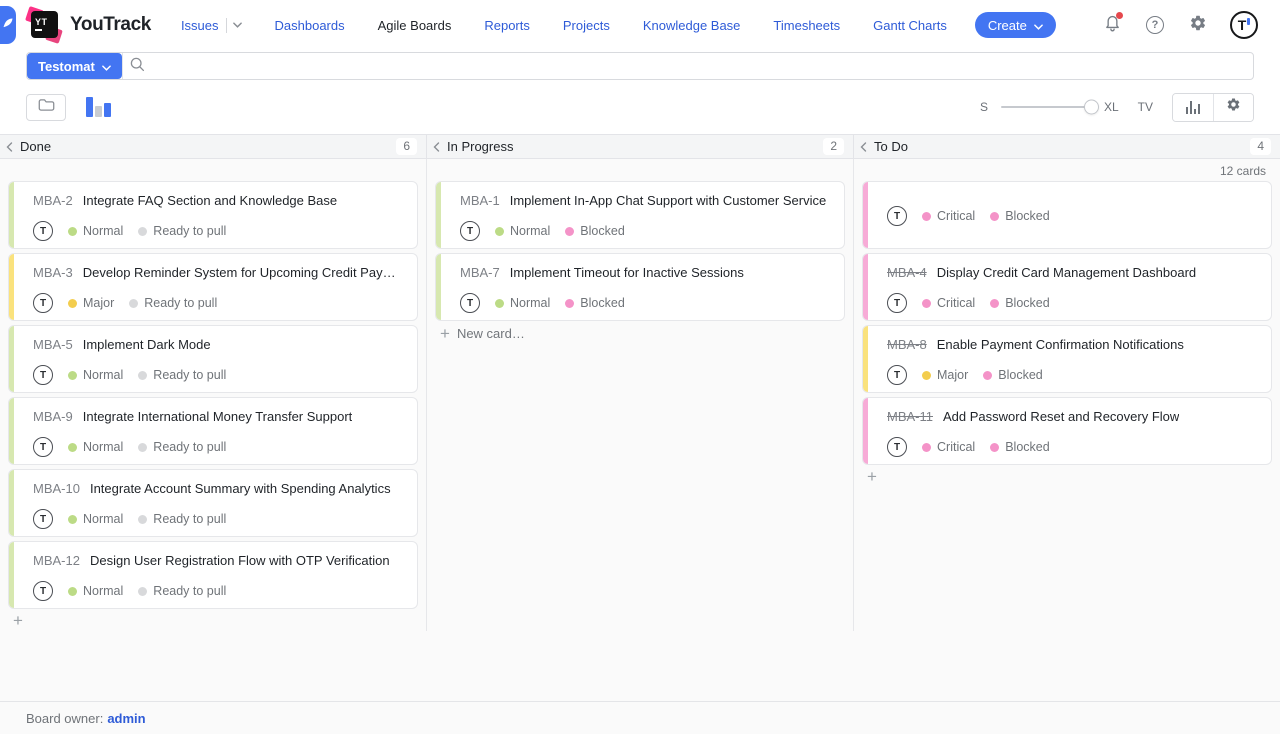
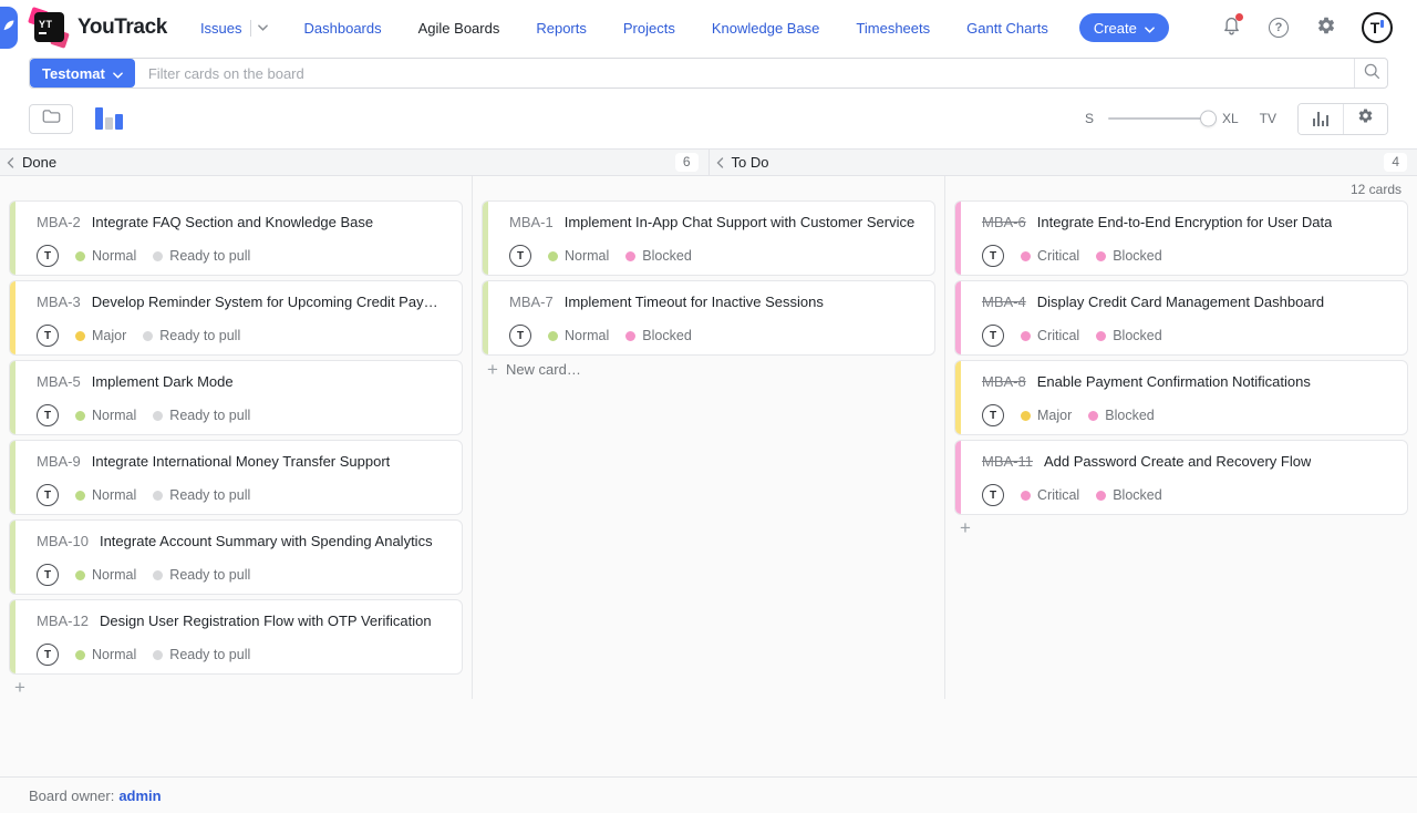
  YT
  YouTrack
  Issues
  Dashboards
  Agile Boards
  Reports
  Projects
  Knowledge Base
  Timesheets
  Gantt Charts
  Create
  ?
  T
  Testomat
+ Filter cards on the board
  S
  XL
  TV
  Done
  6
- In Progress
- 2
  To Do
  4
  MBA-2
  Integrate FAQ Section and Knowledge Base
  T
  Normal
  Ready to pull
  MBA-3
  Develop Reminder System for Upcoming Credit Payme
  T
  Major
  Ready to pull
  MBA-5
  Implement Dark Mode
  T
  Normal
  Ready to pull
  MBA-9
  Integrate International Money Transfer Support
  T
  Normal
  Ready to pull
  MBA-10
  Integrate Account Summary with Spending Analytics
  T
  Normal
  Ready to pull
  MBA-12
  Design User Registration Flow with OTP Verification
  T
  Normal
  Ready to pull
  +
  MBA-1
  Implement In-App Chat Support with Customer Service
  T
  Normal
  Blocked
  MBA-7
  Implement Timeout for Inactive Sessions
  T
  Normal
  Blocked
  +
  New card…
  12 cards
+ MBA-6
+ Integrate End-to-End Encryption for User Data
  T
  Critical
  Blocked
  MBA-4
  Display Credit Card Management Dashboard
  T
  Critical
  Blocked
  MBA-8
  Enable Payment Confirmation Notifications
  T
  Major
  Blocked
  MBA-11
- Add Password Reset and Recovery Flow
+ Add Password Create and Recovery Flow
  T
  Critical
  Blocked
  +
  Board owner:
  admin
